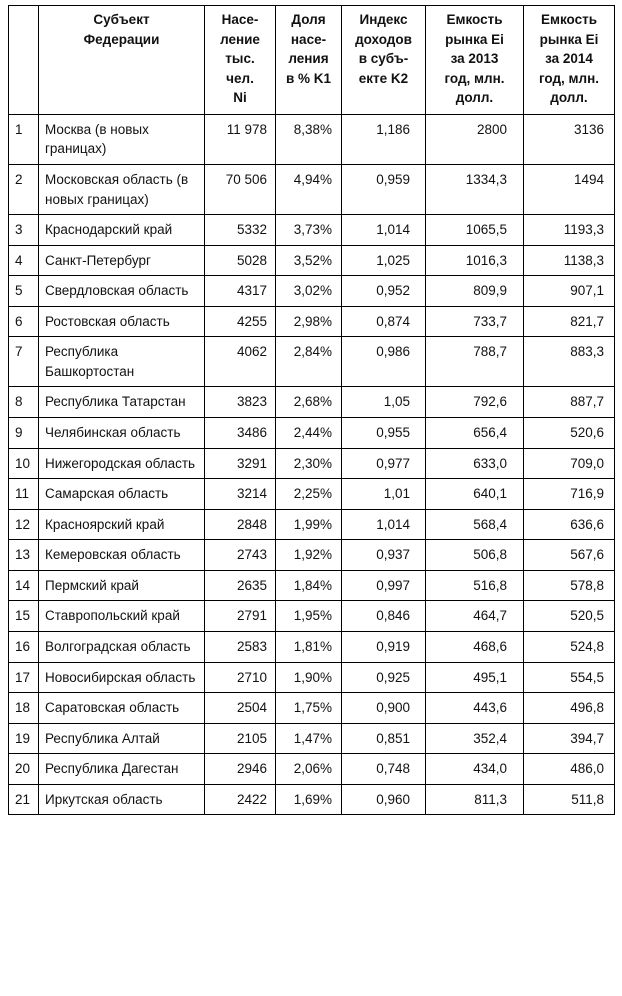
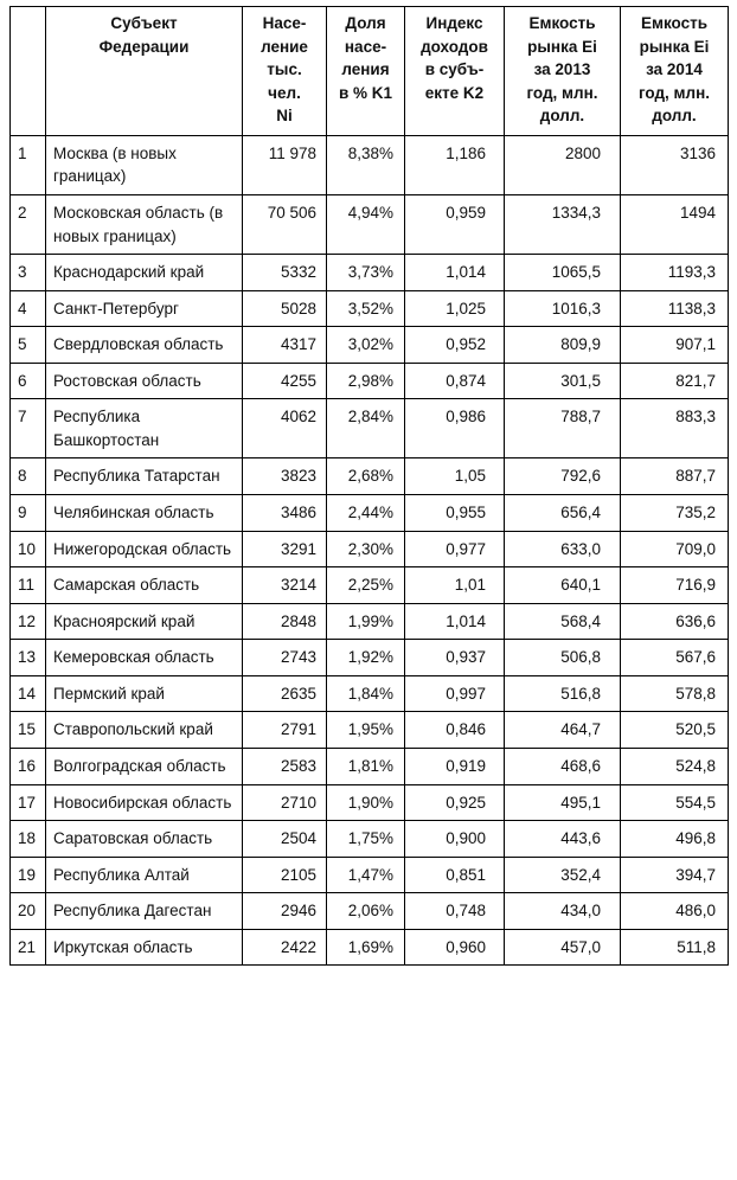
  	Субъект Федерации	Насе- ление тыс. чел. Ni	Доля насе- ления в % K1	Индекс доходов в субъ- екте K2	Емкость рынка Ei за 2013 год, млн. долл.	Емкость рынка Ei за 2014 год, млн. долл.
  1	Москва (в новых границах)	11 978	8,38%	1,186	2800	3136
  2	Московская область (в новых границах)	70 506	4,94%	0,959	1334,3	1494
  3	Краснодарский край	5332	3,73%	1,014	1065,5	1193,3
  4	Санкт-Петербург	5028	3,52%	1,025	1016,3	1138,3
  5	Свердловская область	4317	3,02%	0,952	809,9	907,1
- 6	Ростовская область	4255	2,98%	0,874	733,7	821,7
+ 6	Ростовская область	4255	2,98%	0,874	301,5	821,7
  7	Республика Башкортостан	4062	2,84%	0,986	788,7	883,3
  8	Республика Татарстан	3823	2,68%	1,05	792,6	887,7
- 9	Челябинская область	3486	2,44%	0,955	656,4	520,6
+ 9	Челябинская область	3486	2,44%	0,955	656,4	735,2
  10	Нижегородская область	3291	2,30%	0,977	633,0	709,0
  11	Самарская область	3214	2,25%	1,01	640,1	716,9
  12	Красноярский край	2848	1,99%	1,014	568,4	636,6
  13	Кемеровская область	2743	1,92%	0,937	506,8	567,6
  14	Пермский край	2635	1,84%	0,997	516,8	578,8
  15	Ставропольский край	2791	1,95%	0,846	464,7	520,5
  16	Волгоградская область	2583	1,81%	0,919	468,6	524,8
  17	Новосибирская область	2710	1,90%	0,925	495,1	554,5
  18	Саратовская область	2504	1,75%	0,900	443,6	496,8
  19	Республика Алтай	2105	1,47%	0,851	352,4	394,7
  20	Республика Дагестан	2946	2,06%	0,748	434,0	486,0
- 21	Иркутская область	2422	1,69%	0,960	811,3	511,8
+ 21	Иркутская область	2422	1,69%	0,960	457,0	511,8
